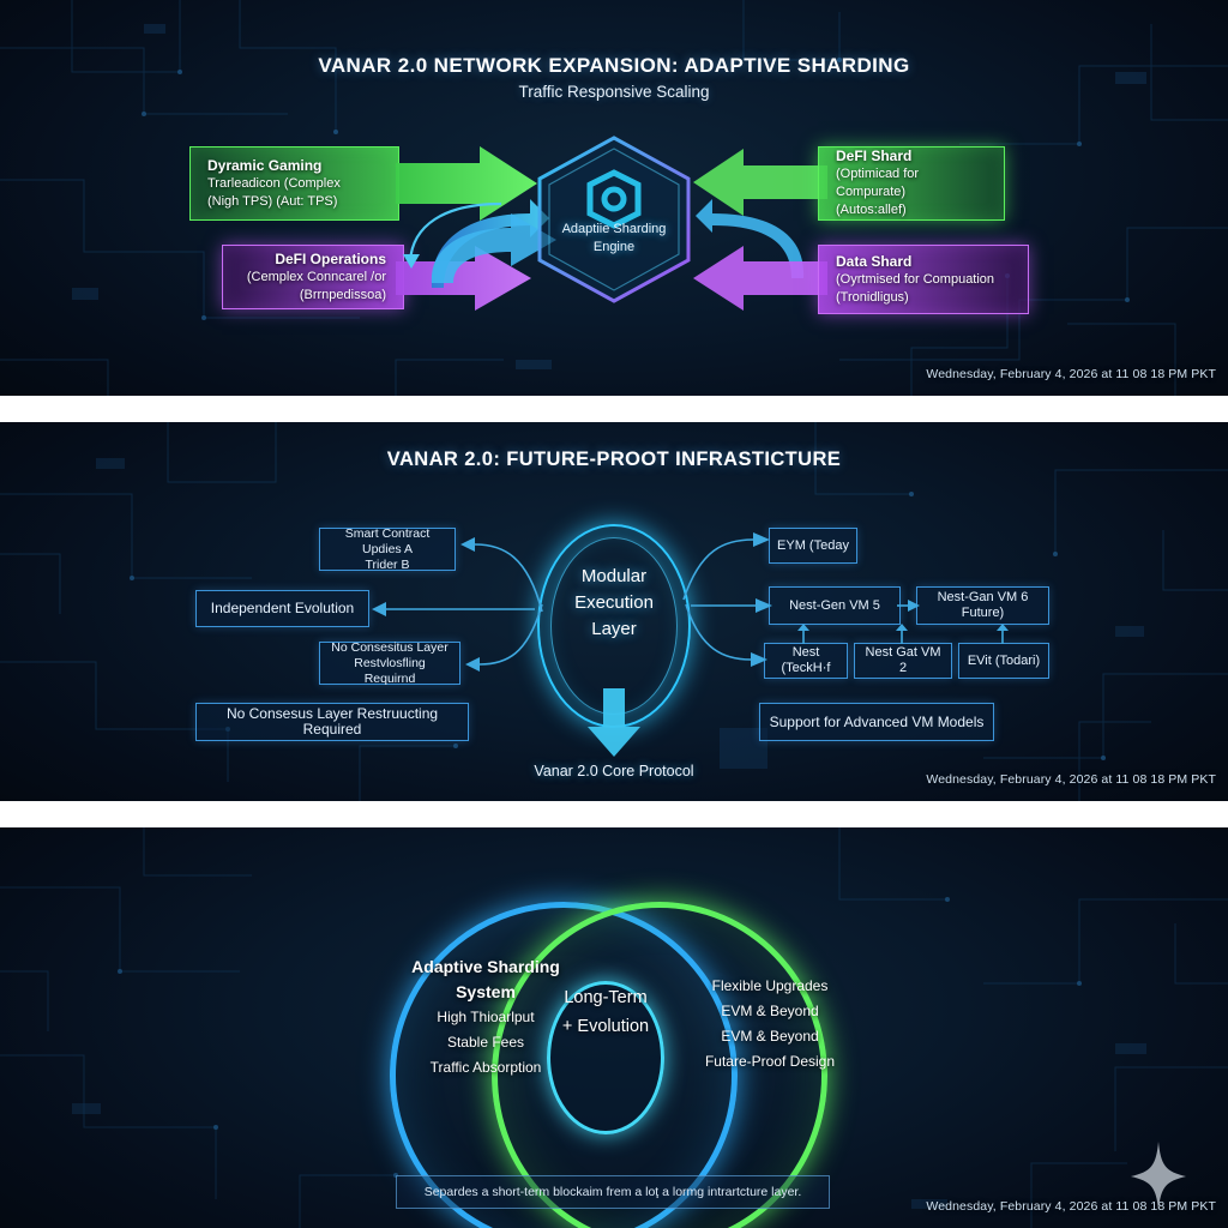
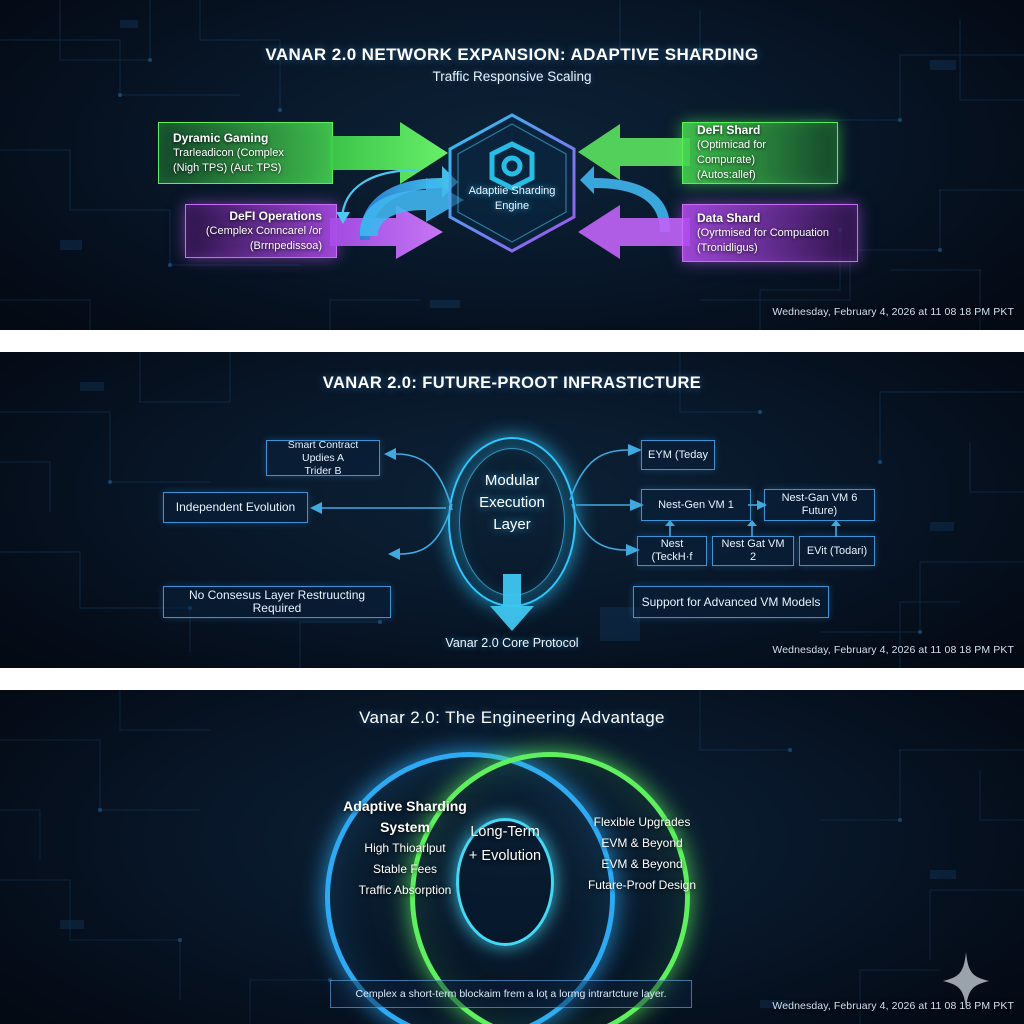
  VANAR 2.0 NETWORK EXPANSION: ADAPTIVE SHARDING
  Traffic Responsive Scaling
  Dyramic Gaming
  Trarleadicon (Complex
  (Nigh TPS) (Aut: TPS)
  DeFI Operations
  (Cemplex Conncarel /or
  (Brrnpedissoa)
  Adaptiie Sharding
  Engine
  DeFI Shard
  (Optimicad for Compurate)
  (Autos:allef)
  Data Shard
  (Oyrtmised for Compuation
  (Tronidligus)
  Wednesday, February 4, 2026 at 11 08 18 PM PKT
  VANAR 2.0: FUTURE-PROOT INFRASTICTURE
  Modular
  Execution
  Layer
  Smart Contract Updies A
  Trider B
  Independent Evolution
- No Consesitus Layer
- Restvlosfling Requirnd
  EYM (Teday
- Nest-Gen VM 5
+ Nest-Gen VM 1
  Nest-Gan VM 6 Future)
  Nest (TeckH·f
  Nest Gat VM 2
  EVit (Todari)
  No Consesus Layer Restruucting Required
  Support for Advanced VM Models
  Vanar 2.0 Core Protocol
  Wednesday, February 4, 2026 at 11 08 18 PM PKT
+ Vanar 2.0: The Engineering Advantage
  Adaptive Sharding
  System
  High Thioarlput
  Stable Fees
  Traffic Absorption
  Long-Term
  + Evolution
  Flexible Upgrades
  EVM & Beyond
  EVM & Beyond
  Futare-Proof Design
  Wednesday, February 4, 2026 at 11 08 18 PM PKT
- Separdes a short-term blockaim frem a loţ a lormg intrartcture layer.
+ Cemplex a short-term blockaim frem a loţ a lormg intrartcture layer.
